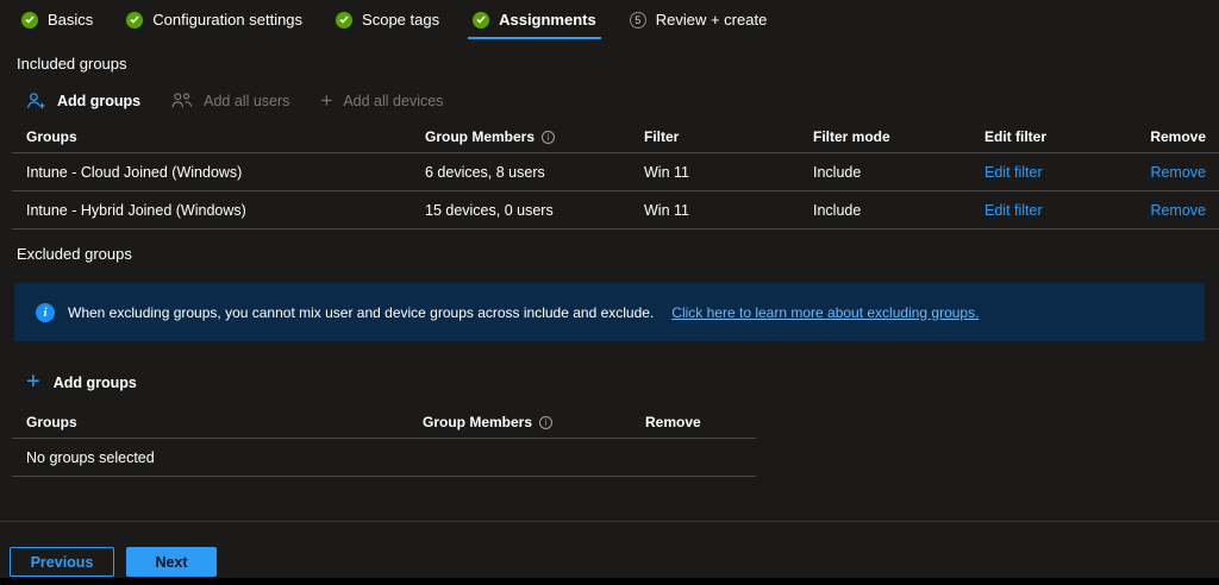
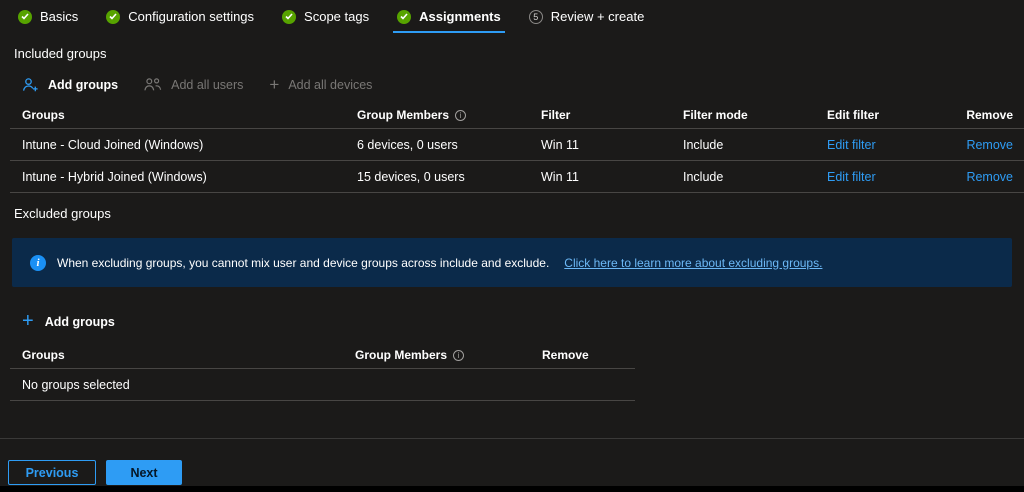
  Basics
  Configuration settings
  Scope tags
  Assignments
  5
  Review + create
  Included groups
  Add groups
  Add all users
  +
  Add all devices
  Groups
  Group Members i
  Filter
  Filter mode
  Edit filter
  Remove
  Intune - Cloud Joined (Windows)
- 6 devices, 8 users
+ 6 devices, 0 users
  Win 11
  Include
  Edit filter
  Remove
  Intune - Hybrid Joined (Windows)
  15 devices, 0 users
  Win 11
  Include
  Edit filter
  Remove
  Excluded groups
  i
  When excluding groups, you cannot mix user and device groups across include and exclude.
  Click here to learn more about excluding groups.
  +
  Add groups
  Groups
  Group Members i
  Remove
  No groups selected
  Previous
  Next
